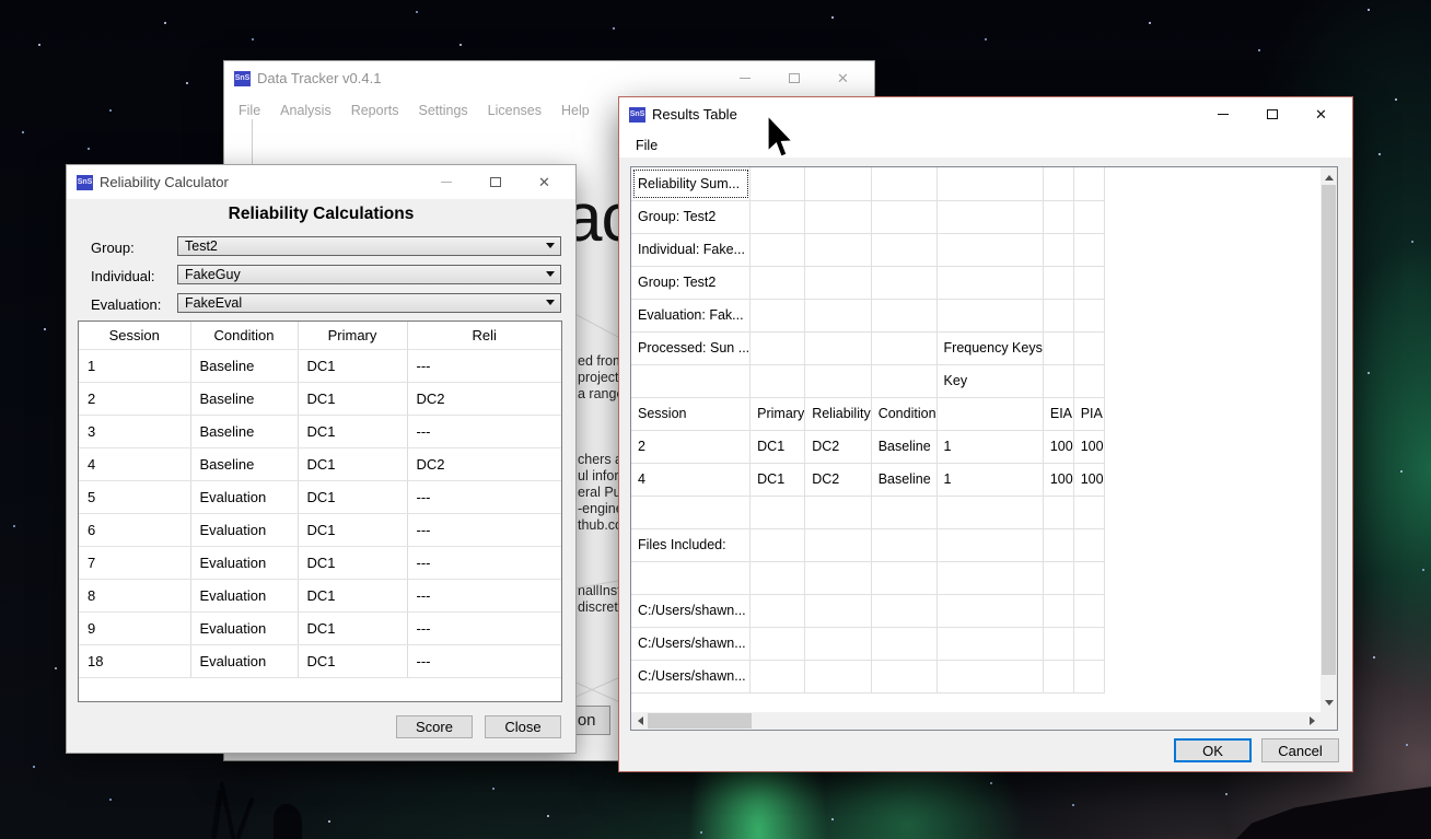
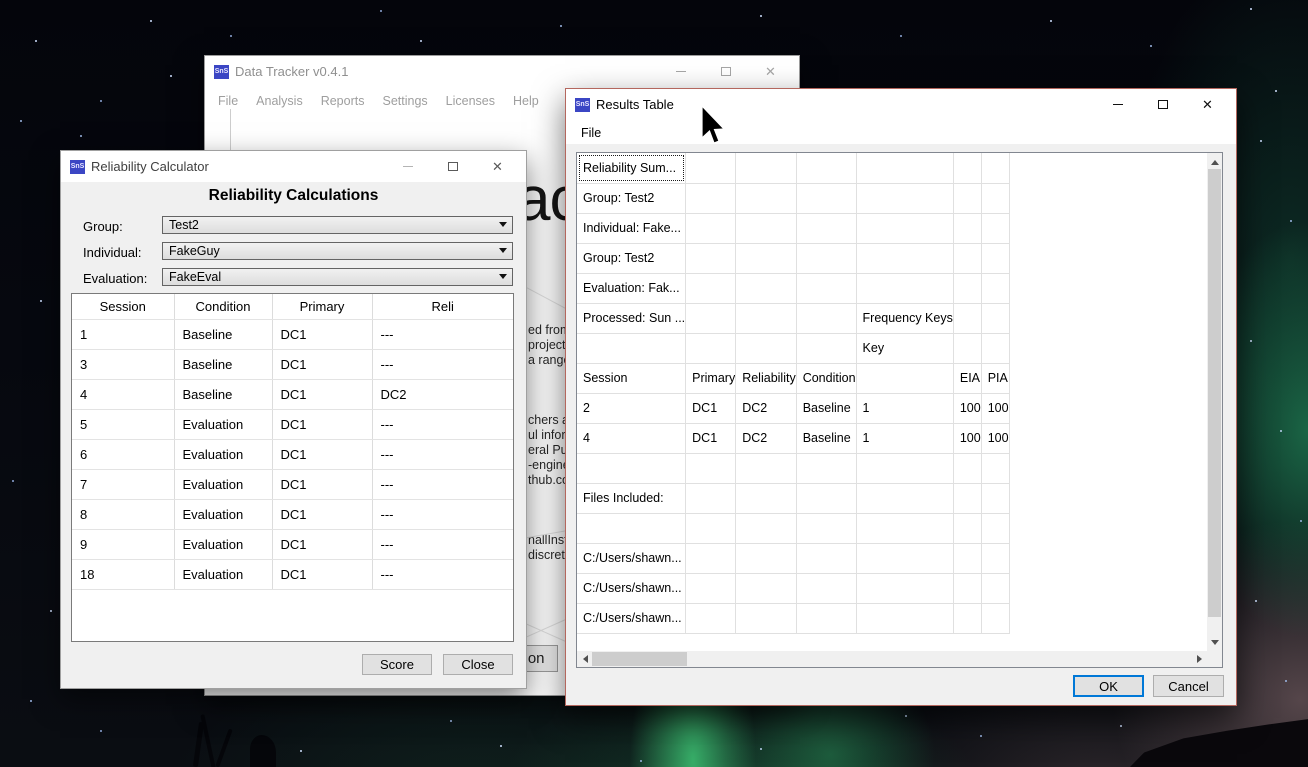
  Data Tracker v0.4.1
  ✕
  File
  Analysis
  Reports
  Settings
  Licenses
  Help
  ed fro
  project
  a rang
  chers
  ul infor
  eral P
  -engin
  thub.c
  nallIns
  discret
  Reliability Calculator
  ✕
  Reliability Calculations
  Group:
  Test2
  Individual:
  FakeGuy
  Evaluation:
  FakeEval
  Session	Condition	Primary	Reli
  1	Baseline	DC1	---
- 2	Baseline	DC1	DC2
  3	Baseline	DC1	---
  4	Baseline	DC1	DC2
  5	Evaluation	DC1	---
  6	Evaluation	DC1	---
  7	Evaluation	DC1	---
  8	Evaluation	DC1	---
  9	Evaluation	DC1	---
  18	Evaluation	DC1	---
  Score
  Close
  Results Table
  ✕
  File
  Reliability Sum...
  Group: Test2
  Individual: Fake...
  Group: Test2
  Evaluation: Fak...
  Processed: Sun ...				Frequency Keys
  				Key
  Session	Primary	Reliability	Condition		EIA	PIA
  2	DC1	DC2	Baseline	1	100	100
  4	DC1	DC2	Baseline	1	100	100
  Files Included:
  C:/Users/shawn...
  C:/Users/shawn...
  C:/Users/shawn...
  OK
  Cancel
